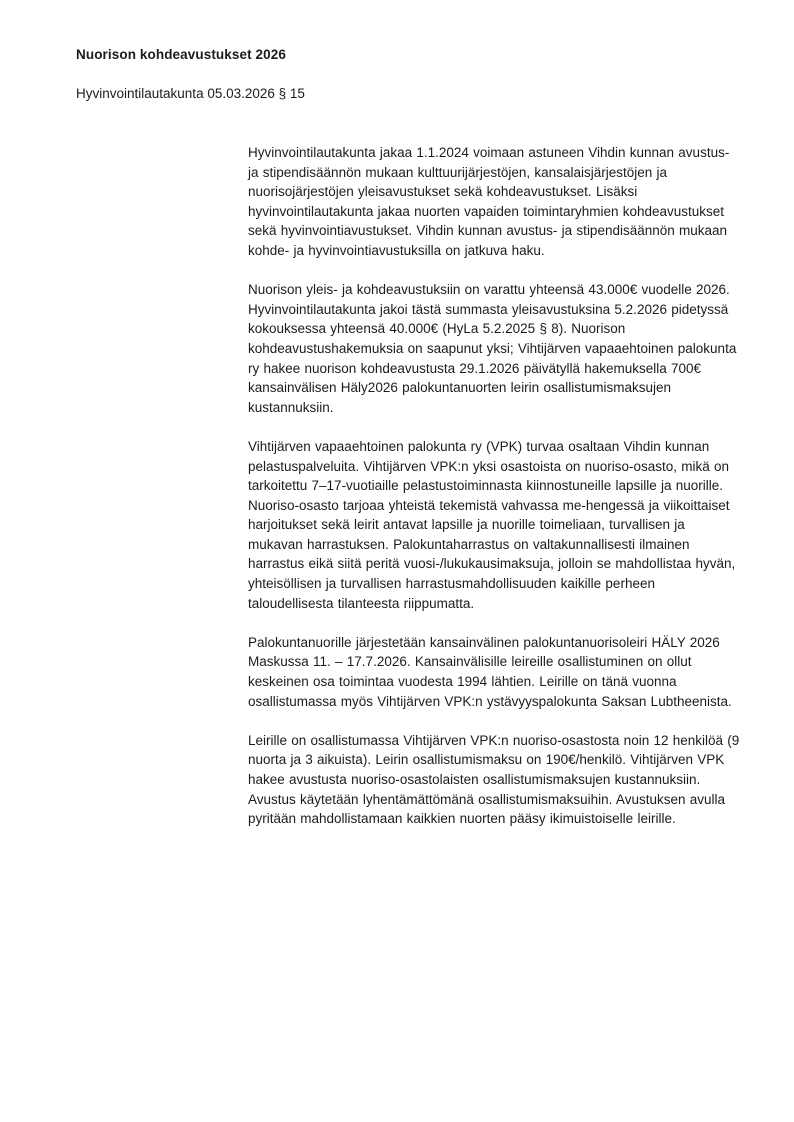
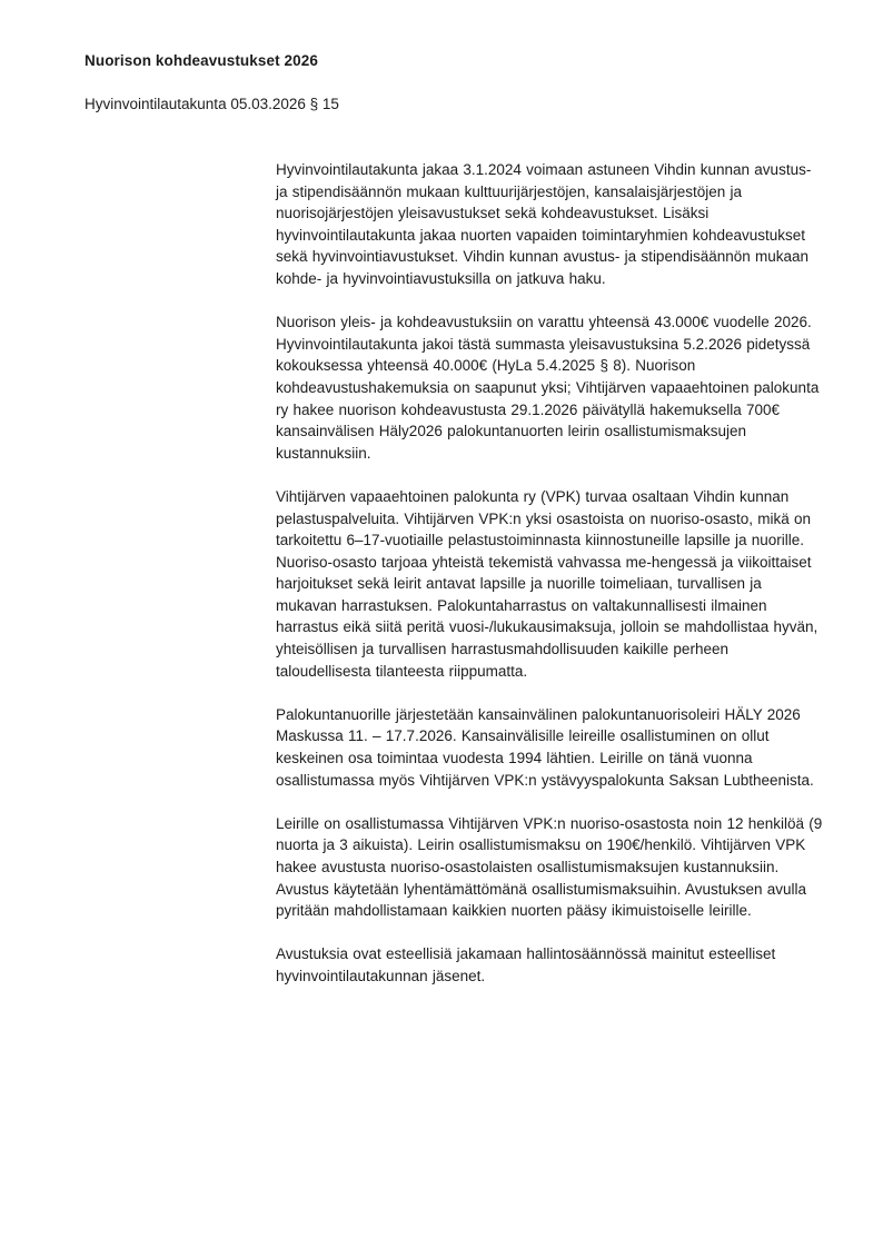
  Nuorison kohdeavustukset 2026
  Hyvinvointilautakunta 05.03.2026 § 15
- Hyvinvointilautakunta jakaa 1.1.2024 voimaan astuneen Vihdin kunnan avustus- ja stipendisäännön mukaan kulttuurijärjestöjen, kansalaisjärjestöjen ja nuorisojärjestöjen yleisavustukset sekä kohdeavustukset. Lisäksi hyvinvointilautakunta jakaa nuorten vapaiden toimintaryhmien kohdeavustukset sekä hyvinvointiavustukset. Vihdin kunnan avustus- ja stipendisäännön mukaan kohde- ja hyvinvointiavustuksilla on jatkuva haku.
+ Hyvinvointilautakunta jakaa 3.1.2024 voimaan astuneen Vihdin kunnan avustus- ja stipendisäännön mukaan kulttuurijärjestöjen, kansalaisjärjestöjen ja nuorisojärjestöjen yleisavustukset sekä kohdeavustukset. Lisäksi hyvinvointilautakunta jakaa nuorten vapaiden toimintaryhmien kohdeavustukset sekä hyvinvointiavustukset. Vihdin kunnan avustus- ja stipendisäännön mukaan kohde- ja hyvinvointiavustuksilla on jatkuva haku.
- Nuorison yleis- ja kohdeavustuksiin on varattu yhteensä 43.000€ vuodelle 2026. Hyvinvointilautakunta jakoi tästä summasta yleisavustuksina 5.2.2026 pidetyssä kokouksessa yhteensä 40.000€ (HyLa 5.2.2025 § 8). Nuorison kohdeavustushakemuksia on saapunut yksi; Vihtijärven vapaaehtoinen palokunta ry hakee nuorison kohdeavustusta 29.1.2026 päivätyllä hakemuksella 700€ kansainvälisen Häly2026 palokuntanuorten leirin osallistumismaksujen kustannuksiin.
+ Nuorison yleis- ja kohdeavustuksiin on varattu yhteensä 43.000€ vuodelle 2026. Hyvinvointilautakunta jakoi tästä summasta yleisavustuksina 5.2.2026 pidetyssä kokouksessa yhteensä 40.000€ (HyLa 5.4.2025 § 8). Nuorison kohdeavustushakemuksia on saapunut yksi; Vihtijärven vapaaehtoinen palokunta ry hakee nuorison kohdeavustusta 29.1.2026 päivätyllä hakemuksella 700€ kansainvälisen Häly2026 palokuntanuorten leirin osallistumismaksujen kustannuksiin.
- Vihtijärven vapaaehtoinen palokunta ry (VPK) turvaa osaltaan Vihdin kunnan pelastuspalveluita. Vihtijärven VPK:n yksi osastoista on nuoriso-osasto, mikä on tarkoitettu 7–17-vuotiaille pelastustoiminnasta kiinnostuneille lapsille ja nuorille. Nuoriso-osasto tarjoaa yhteistä tekemistä vahvassa me-hengessä ja viikoittaiset harjoitukset sekä leirit antavat lapsille ja nuorille toimeliaan, turvallisen ja mukavan harrastuksen. Palokuntaharrastus on valtakunnallisesti ilmainen harrastus eikä siitä peritä vuosi-/lukukausimaksuja, jolloin se mahdollistaa hyvän, yhteisöllisen ja turvallisen harrastusmahdollisuuden kaikille perheen taloudellisesta tilanteesta riippumatta.
+ Vihtijärven vapaaehtoinen palokunta ry (VPK) turvaa osaltaan Vihdin kunnan pelastuspalveluita. Vihtijärven VPK:n yksi osastoista on nuoriso-osasto, mikä on tarkoitettu 6–17-vuotiaille pelastustoiminnasta kiinnostuneille lapsille ja nuorille. Nuoriso-osasto tarjoaa yhteistä tekemistä vahvassa me-hengessä ja viikoittaiset harjoitukset sekä leirit antavat lapsille ja nuorille toimeliaan, turvallisen ja mukavan harrastuksen. Palokuntaharrastus on valtakunnallisesti ilmainen harrastus eikä siitä peritä vuosi-/lukukausimaksuja, jolloin se mahdollistaa hyvän, yhteisöllisen ja turvallisen harrastusmahdollisuuden kaikille perheen taloudellisesta tilanteesta riippumatta.
  Palokuntanuorille järjestetään kansainvälinen palokuntanuorisoleiri HÄLY 2026 Maskussa 11. – 17.7.2026. Kansainvälisille leireille osallistuminen on ollut keskeinen osa toimintaa vuodesta 1994 lähtien. Leirille on tänä vuonna osallistumassa myös Vihtijärven VPK:n ystävyyspalokunta Saksan Lubtheenista.
  Leirille on osallistumassa Vihtijärven VPK:n nuoriso-osastosta noin 12 henkilöä (9 nuorta ja 3 aikuista). Leirin osallistumismaksu on 190€/henkilö. Vihtijärven VPK hakee avustusta nuoriso-osastolaisten osallistumismaksujen kustannuksiin. Avustus käytetään lyhentämättömänä osallistumismaksuihin. Avustuksen avulla pyritään mahdollistamaan kaikkien nuorten pääsy ikimuistoiselle leirille.
+ Avustuksia ovat esteellisiä jakamaan hallintosäännössä mainitut esteelliset hyvinvointilautakunnan jäsenet.
